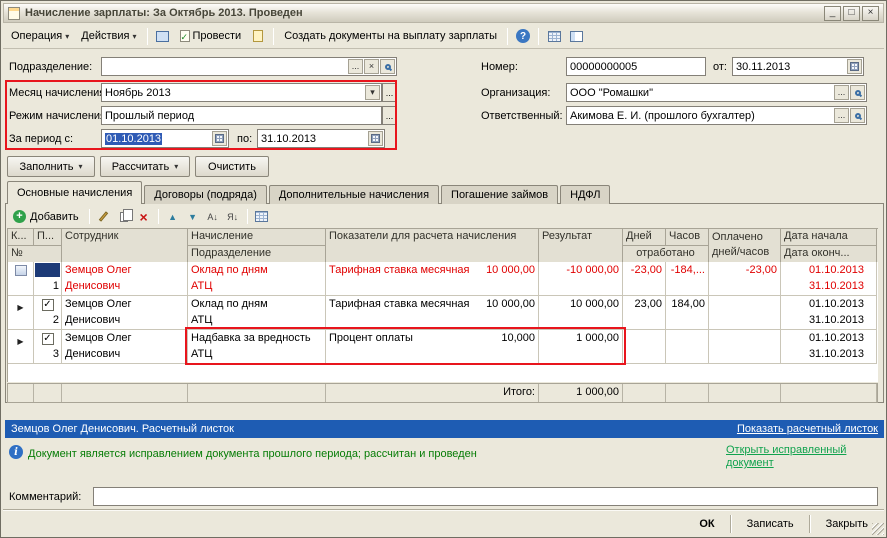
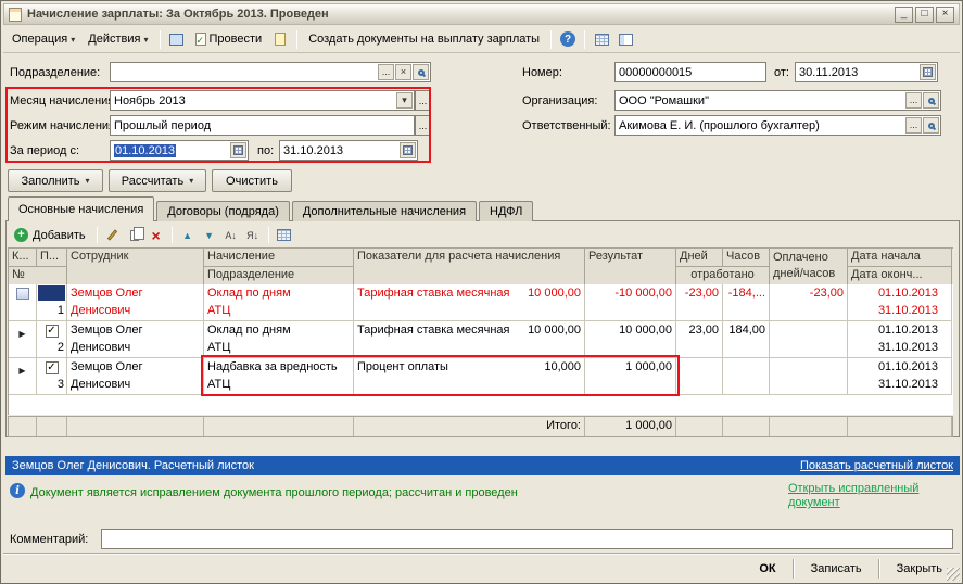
  Начисление зарплаты: За Октябрь 2013. Проведен
  _
  □
  ×
  Операция
  ▾
  Действия
  ▾
  Провести
  Создать документы на выплату зарплаты
  ?
  Подразделение:
  ...
  ×
  Месяц начислени
  Ноябрь 2013
  ▾
  ...
  Режим начислени
  Прошлый период
  ...
  За период с:
  01.10.2013
  по:
  31.10.2013
  Номер:
- 00000000005
+ 00000000015
  от:
  30.11.2013
  Организация:
  ООО "Ромашки"
  ...
  Ответственный:
  Акимова Е. И. (прошлого бухгалтер)
  ...
  Заполнить
  ▾
  Рассчитать
  ▾
  Очистить
  Основные начисления
  Договоры (подряда)
  Дополнительные начисления
- Погашение займов
  НДФЛ
  +
  Добавить
  ×
  ▲
  ▼
  А↓
  Я↓
  К...
  П...
  №
  Сотрудник
  Начисление
  Подразделение
  Показатели для расчета начисления
  Результат
  Дней
  Часов
  отработано
  Оплачено дней/часов
  Дата начала
  Дата оконч...
  1
  Земцов Олег Денисович
  Оклад по дням
  АТЦ
  Тарифная ставка месячная
  10 000,00
  -10 000,00
  -23,00
  -184,...
  -23,00
  01.10.2013
  31.10.2013
  ▶
  ✓
  2
  Земцов Олег Денисович
  Оклад по дням
  АТЦ
  Тарифная ставка месячная
  10 000,00
  10 000,00
  23,00
  184,00
  01.10.2013
  31.10.2013
  ▶
  ✓
  3
  Земцов Олег Денисович
  Надбавка за вредность
  АТЦ
  Процент оплаты
  10,000
  1 000,00
  01.10.2013
  31.10.2013
  Итого:
  1 000,00
  Земцов Олег Денисович. Расчетный листок
  Показать расчетный листок
  i
  Документ является исправлением документа прошлого периода; рассчитан и проведен
  Открыть исправленный документ
  Комментарий:
  ОК
  Записать
  Закрыть
